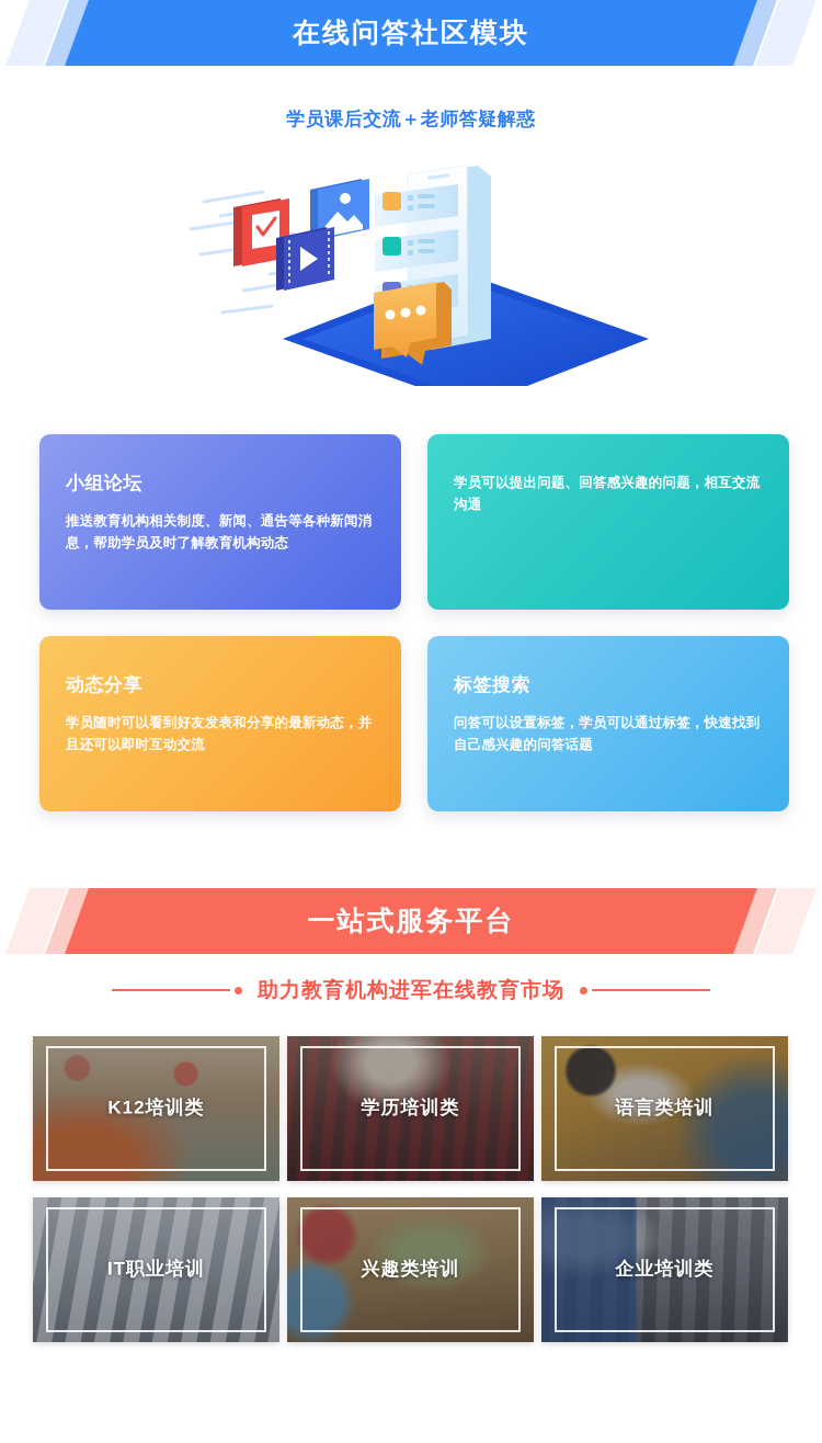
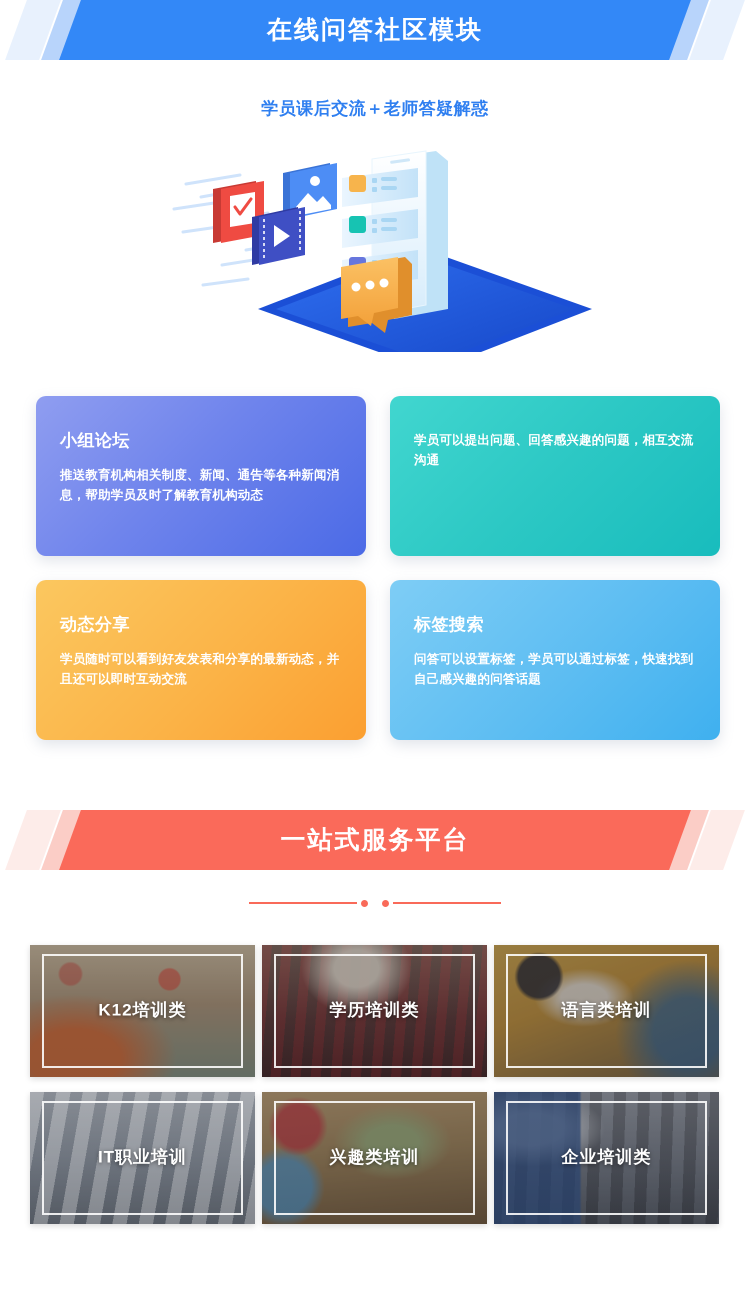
  在线问答社区模块
  学员课后交流＋老师答疑解惑
  小组论坛
  推送教育机构相关制度、新闻、通告等各种新闻消息，帮助学员及时了解教育机构动态
  学员可以提出问题、回答感兴趣的问题，相互交流沟通
  动态分享
  学员随时可以看到好友发表和分享的最新动态，并且还可以即时互动交流
  标签搜索
  问答可以设置标签，学员可以通过标签，快速找到自己感兴趣的问答话题
  一站式服务平台
- 助力教育机构进军在线教育市场
  K12培训类
  学历培训类
  语言类培训
  IT职业培训
  兴趣类培训
  企业培训类
